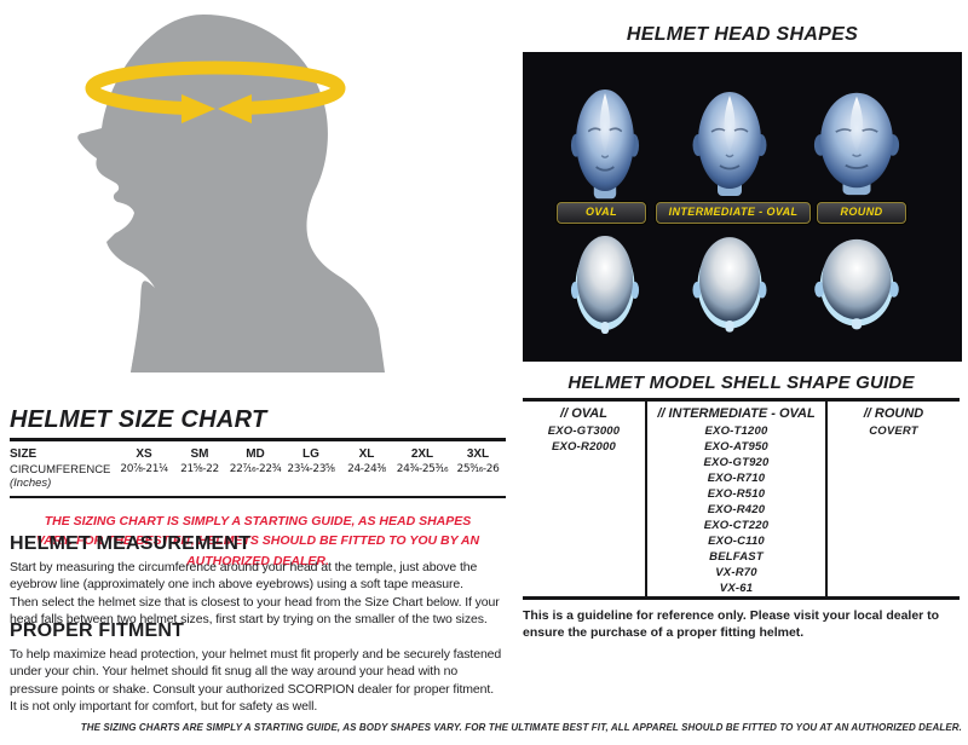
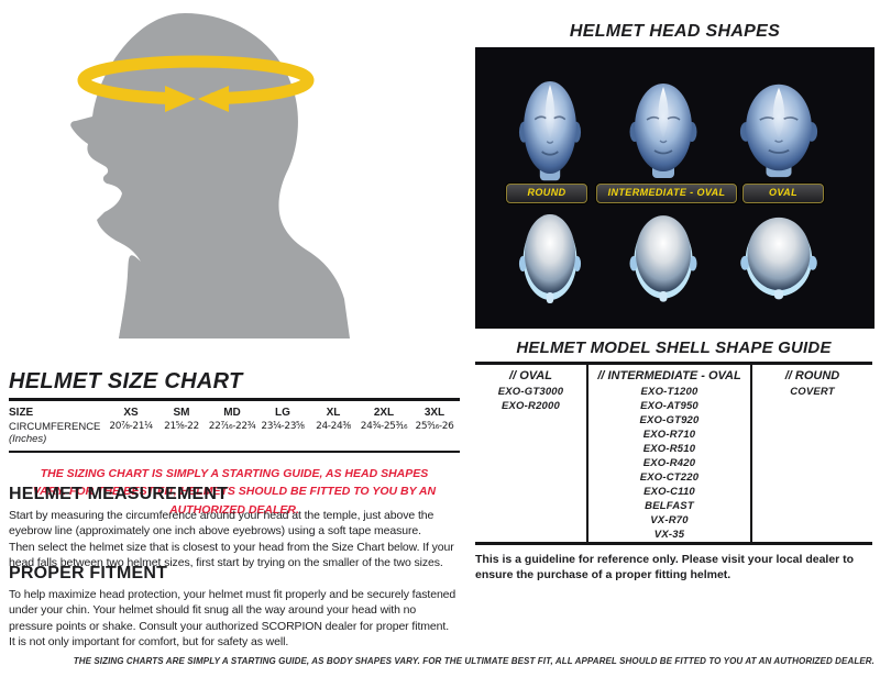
  HELMET SIZE CHART
  SIZE
  XS
  SM
  MD
  LG
  XL
  2XL
  3XL
  CIRCUMFERENCE
  (Inches)
  20⁷⁄₈-21¹⁄₄
  21⁵⁄₈-22
  22⁷⁄₁₆-22³⁄₄
  23¹⁄₄-23⁵⁄₈
  24-24³⁄₈
  24³⁄₄-25³⁄₁₆
  25⁹⁄₁₆-26
  THE SIZING CHART IS SIMPLY A STARTING GUIDE, AS HEAD SHAPES VARY. FOR THE BEST FIT, HELMETS SHOULD BE FITTED TO YOU BY AN AUTHORIZED DEALER.
  HELMET MEASUREMENT
  Start by measuring the circumference around your head at the temple, just above the eyebrow line (approximately one inch above eyebrows) using a soft tape measure.
  Then select the helmet size that is closest to your head from the Size Chart below. If your head falls between two helmet sizes, first start by trying on the smaller of the two sizes.
  PROPER FITMENT
  To help maximize head protection, your helmet must fit properly and be securely fastened under your chin. Your helmet should fit snug all the way around your head with no pressure points or shake. Consult your authorized SCORPION dealer for proper fitment. It is not only important for comfort, but for safety as well.
  HELMET HEAD SHAPES
- OVAL
+ ROUND
  INTERMEDIATE - OVAL
- ROUND
+ OVAL
  HELMET MODEL SHELL SHAPE GUIDE
  // OVAL
  EXO-GT3000
  EXO-R2000
  // INTERMEDIATE - OVAL
  EXO-T1200
  EXO-AT950
  EXO-GT920
  EXO-R710
  EXO-R510
  EXO-R420
  EXO-CT220
  EXO-C110
  BELFAST
  VX-R70
- VX-61
+ VX-35
  // ROUND
  COVERT
  This is a guideline for reference only. Please visit your local dealer to ensure the purchase of a proper fitting helmet.
  THE SIZING CHARTS ARE SIMPLY A STARTING GUIDE, AS BODY SHAPES VARY. FOR THE ULTIMATE BEST FIT, ALL APPAREL SHOULD BE FITTED TO YOU AT AN AUTHORIZED DEALER.
